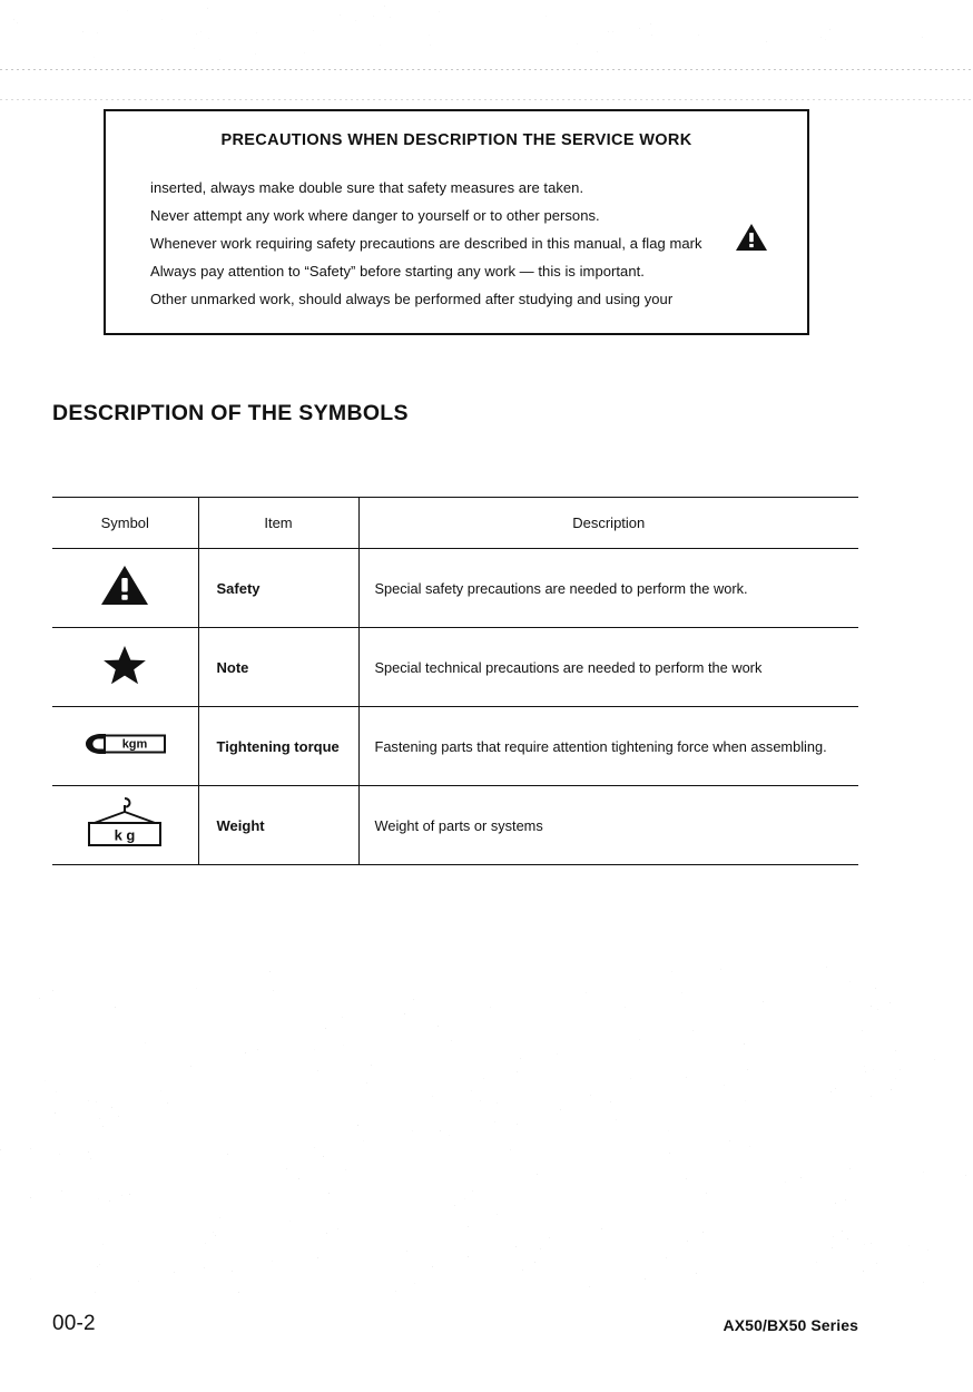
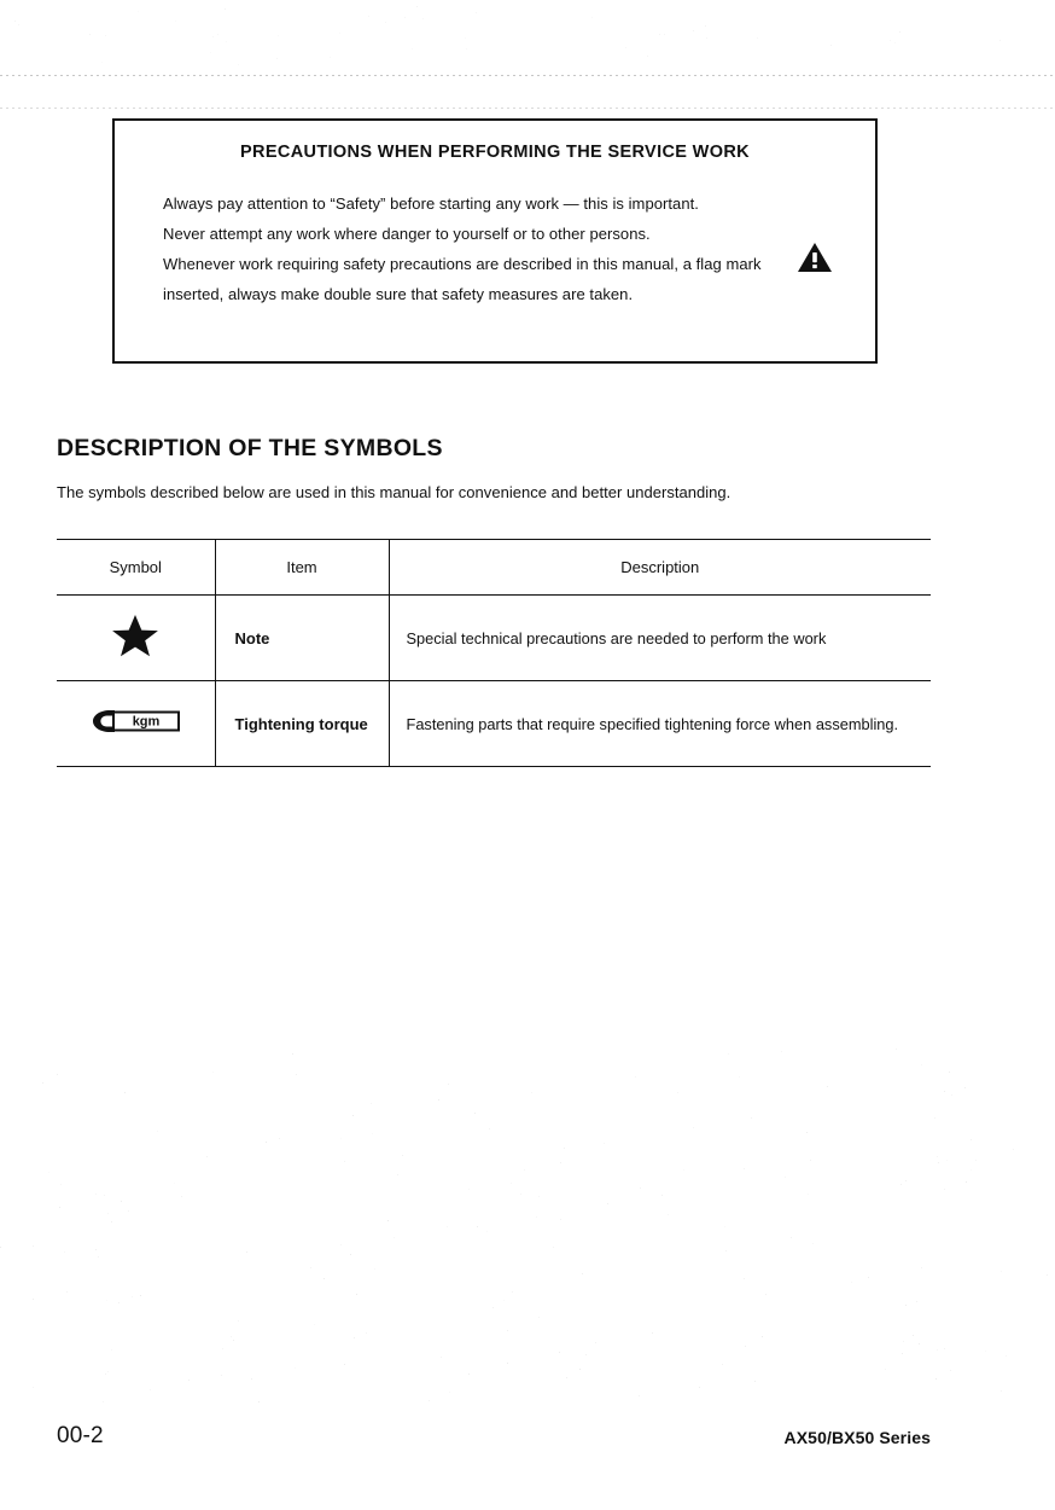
- PRECAUTIONS WHEN DESCRIPTION THE SERVICE WORK
+ PRECAUTIONS WHEN PERFORMING THE SERVICE WORK
- inserted, always make double sure that safety measures are taken.
+ Always pay attention to “Safety” before starting any work — this is important.
  Never attempt any work where danger to yourself or to other persons.
  Whenever work requiring safety precautions are described in this manual, a flag mark
- Always pay attention to “Safety” before starting any work — this is important.
+ inserted, always make double sure that safety measures are taken.
- Other unmarked work, should always be performed after studying and using your
  DESCRIPTION OF THE SYMBOLS
+ The symbols described below are used in this manual for convenience and better understanding.
  Symbol	Item	Description
- 	Safety	Special safety precautions are needed to perform the work.
  	Note	Special technical precautions are needed to perform the work
- kgm	Tightening torque	Fastening parts that require attention tightening force when assembling.
+ kgm	Tightening torque	Fastening parts that require specified tightening force when assembling.
- k g	Weight	Weight of parts or systems
  00-2
  AX50/BX50 Series
